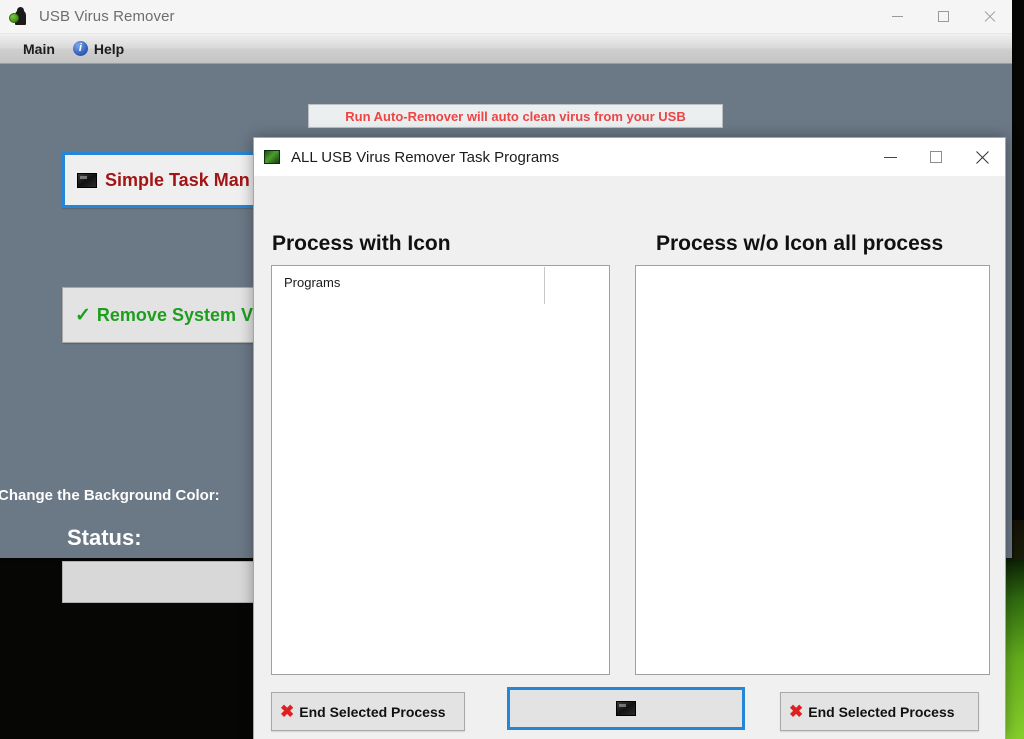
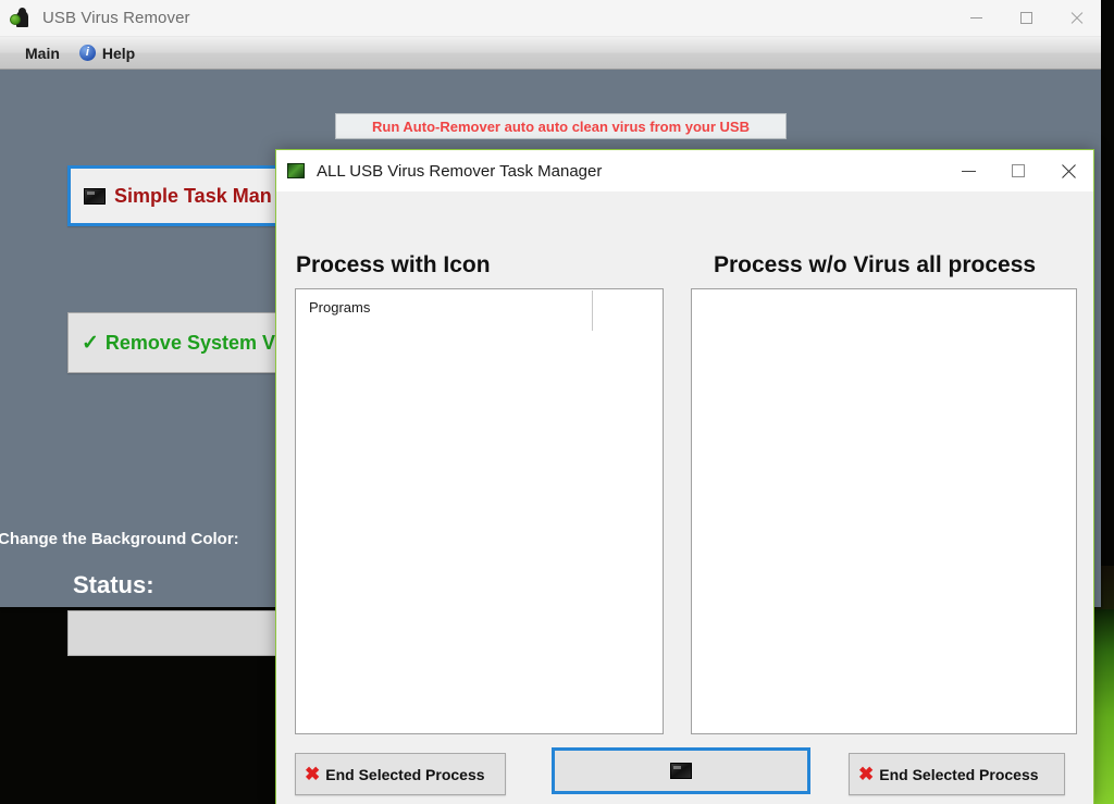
  USB Virus Remover
  Main
  i
  Help
- Run Auto-Remover will auto clean virus from your USB
+ Run Auto-Remover auto auto clean virus from your USB
  Simple Task Man
  ✓
  Remove System V
  Change the Background Color:
  Status:
- ALL USB Virus Remover Task Programs
+ ALL USB Virus Remover Task Manager
  Process with Icon
- Process w/o Icon all process
+ Process w/o Virus all process
  Programs
  ✖
  End Selected Process
  ✖
  End Selected Process
